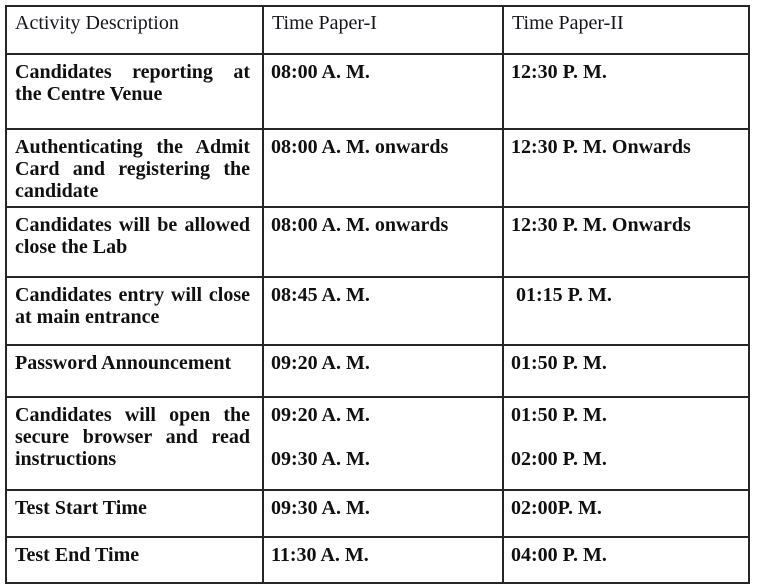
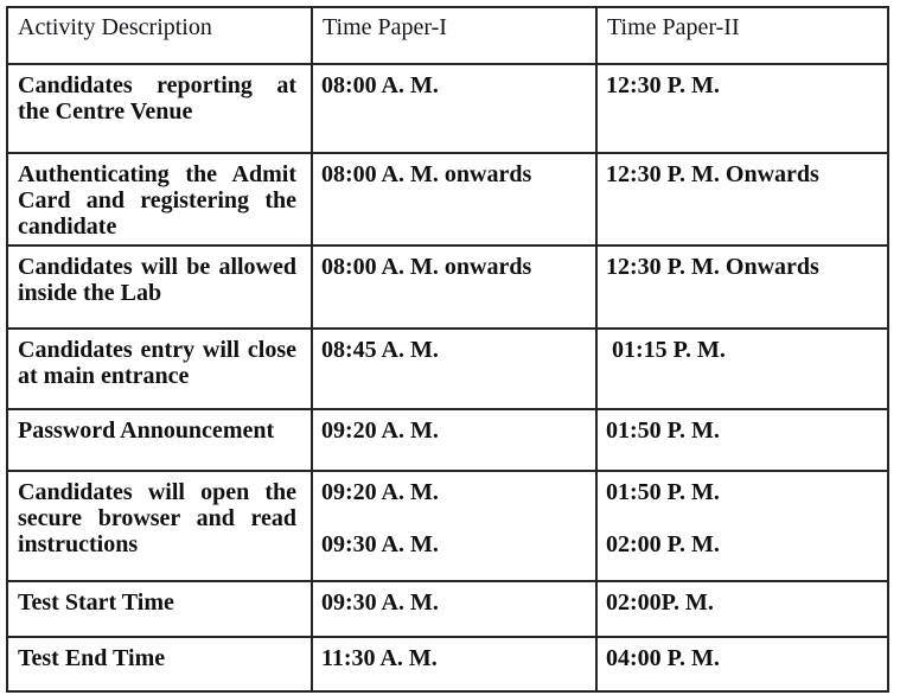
  Activity Description	Time Paper-I	Time Paper-II
  Candidates reporting at the Centre Venue	08:00 A. M.	12:30 P. M.
  Authenticating the Admit Card and registering the candidate	08:00 A. M. onwards	12:30 P. M. Onwards
- Candidates will be allowed close the Lab	08:00 A. M. onwards	12:30 P. M. Onwards
+ Candidates will be allowed inside the Lab	08:00 A. M. onwards	12:30 P. M. Onwards
  Candidates entry will close at main entrance	08:45 A. M.	01:15 P. M.
  Password Announcement	09:20 A. M.	01:50 P. M.
  Candidates will open the secure browser and read instructions	09:20 A. M. 09:30 A. M.	01:50 P. M. 02:00 P. M.
  Test Start Time	09:30 A. M.	02:00P. M.
  Test End Time	11:30 A. M.	04:00 P. M.
